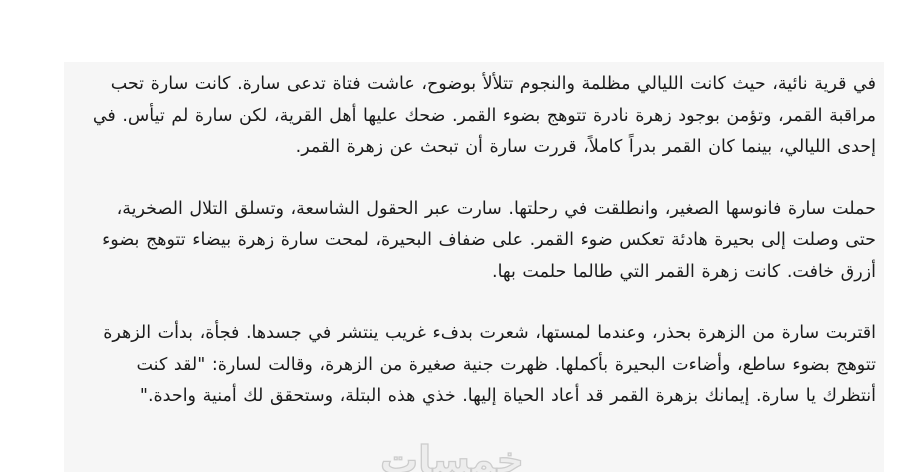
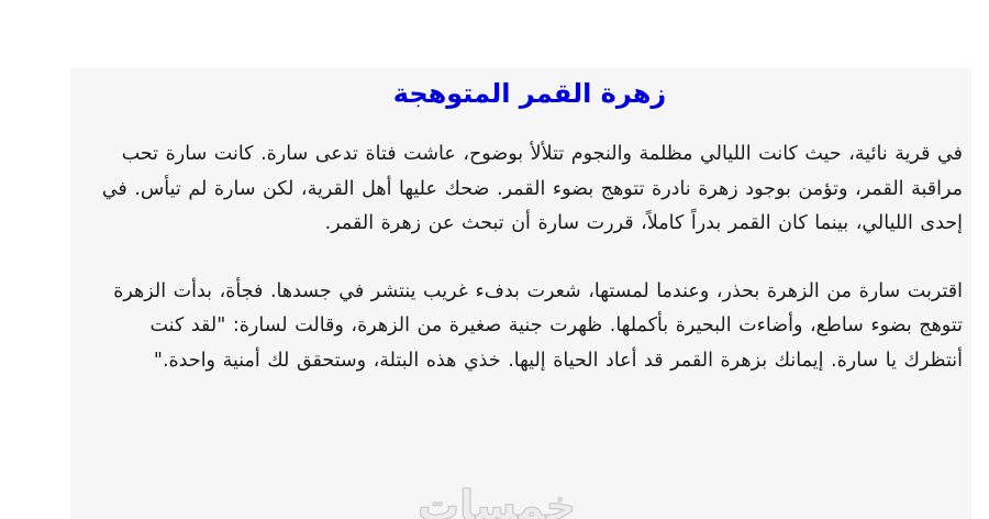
+ زهرة القمر المتوهجة
  في قرية نائية، حيث كانت الليالي مظلمة والنجوم تتلألأ بوضوح، عاشت فتاة تدعى سارة. كانت سارة تحب مراقبة القمر، وتؤمن بوجود زهرة نادرة تتوهج بضوء القمر. ضحك عليها أهل القرية، لكن سارة لم تيأس. في إحدى الليالي، بينما كان القمر بدراً كاملاً، قررت سارة أن تبحث عن زهرة القمر.
- حملت سارة فانوسها الصغير، وانطلقت في رحلتها. سارت عبر الحقول الشاسعة، وتسلق التلال الصخرية، حتى وصلت إلى بحيرة هادئة تعكس ضوء القمر. على ضفاف البحيرة، لمحت سارة زهرة بيضاء تتوهج بضوء أزرق خافت. كانت زهرة القمر التي طالما حلمت بها.
  اقتربت سارة من الزهرة بحذر، وعندما لمستها، شعرت بدفء غريب ينتشر في جسدها. فجأة، بدأت الزهرة تتوهج بضوء ساطع، وأضاءت البحيرة بأكملها. ظهرت جنية صغيرة من الزهرة، وقالت لسارة: "لقد كنت أنتظرك يا سارة. إيمانك بزهرة القمر قد أعاد الحياة إليها. خذي هذه البتلة، وستحقق لك أمنية واحدة."
  خمسات
